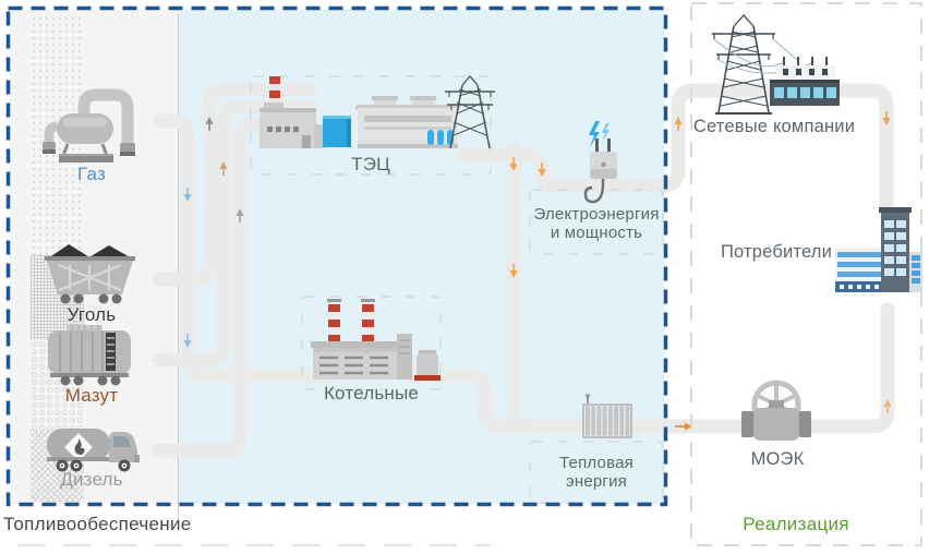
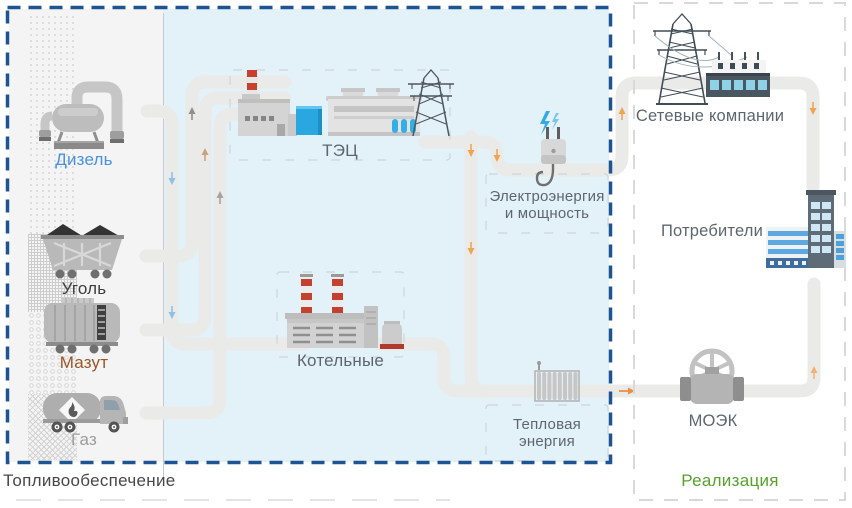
- Газ
+ Дизель
  Уголь
  Мазут
- Дизель
+ Газ
  ТЭЦ
  Котельные
  Электроэнергия
  и мощность
  Тепловая
  энергия
  Сетевые компании
  Потребители
  МОЭК
  Топливообеспечение
  Реализация
